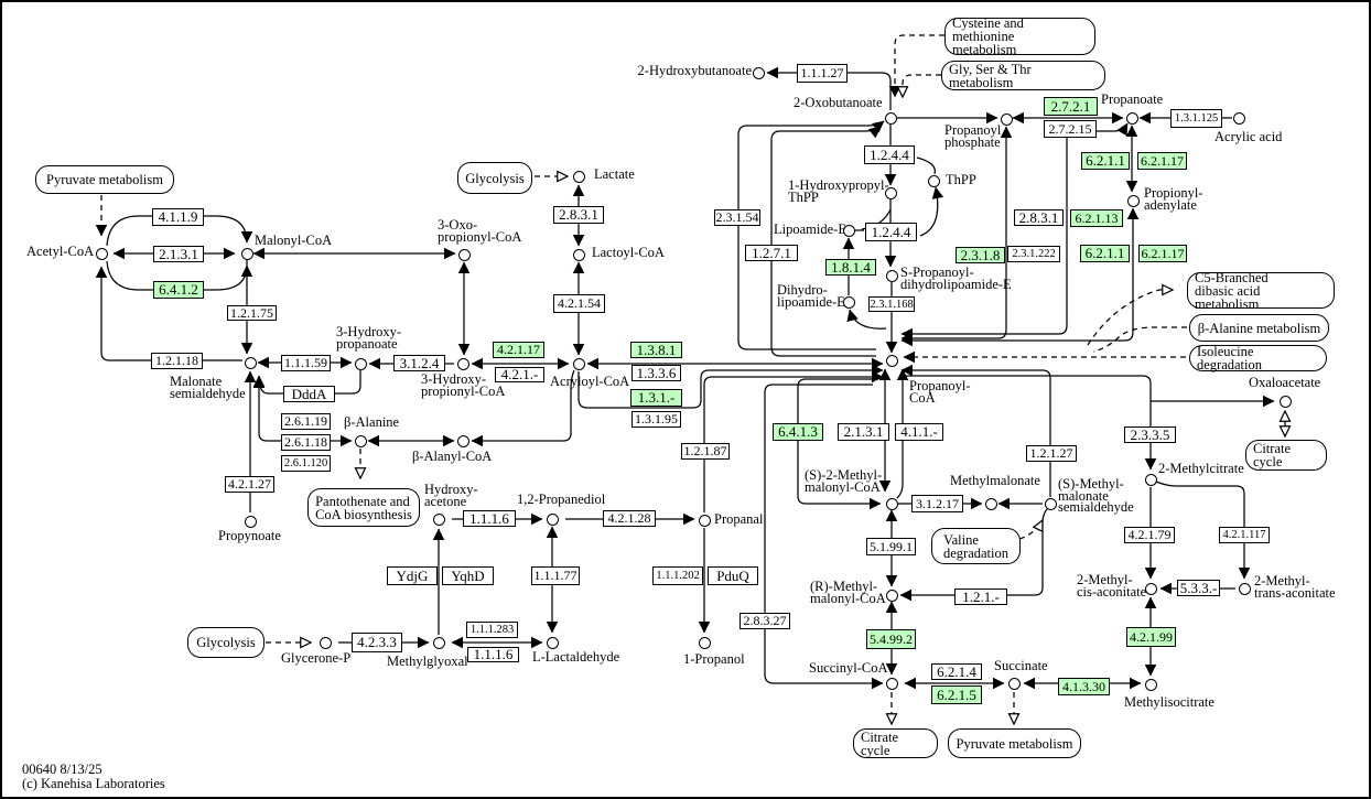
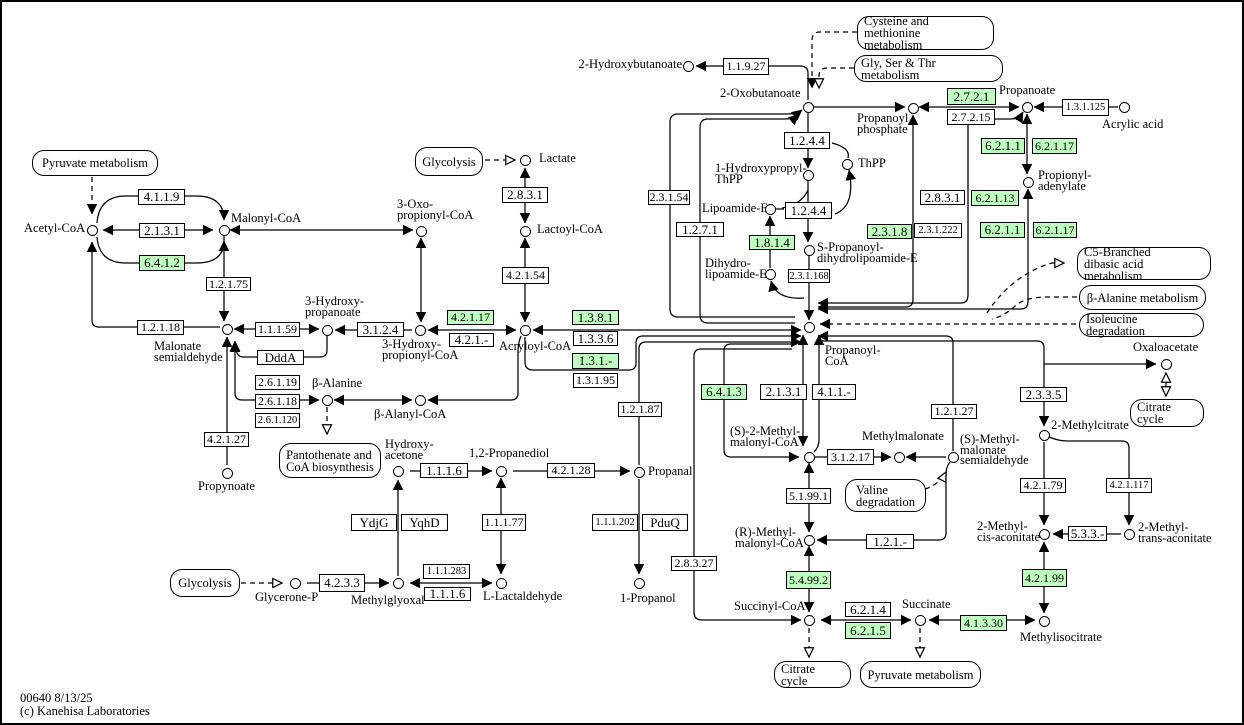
- 1.1.1.27
+ 1.1.9.27
  4.1.1.9
  2.1.3.1
  6.4.1.2
  1.2.1.75
  1.2.1.18
  1.1.1.59
  DddA
  3.1.2.4
  2.6.1.19
  2.6.1.18
  2.6.1.120
  4.2.1.27
  2.8.3.1
  4.2.1.54
  4.2.1.17
  4.2.1.-
  1.3.8.1
  1.3.3.6
  1.3.1.-
  1.3.1.95
  1.2.1.87
  2.3.1.54
  1.2.7.1
  1.2.4.4
  1.2.4.4
  1.8.1.4
  2.3.1.168
  2.3.1.8
  2.3.1.222
  2.8.3.1
  6.2.1.13
  2.7.2.1
  2.7.2.15
  1.3.1.125
  6.2.1.1
  6.2.1.17
  6.2.1.1
  6.2.1.17
  6.4.1.3
  2.1.3.1
  4.1.1.-
  1.2.1.27
  3.1.2.17
  5.1.99.1
  1.2.1.-
  5.4.99.2
  2.3.3.5
  4.2.1.79
  4.2.1.117
  5.3.3.-
  4.2.1.99
  4.1.3.30
  6.2.1.4
  6.2.1.5
  2.8.3.27
  YdjG
  YqhD
  1.1.1.6
  1.1.1.77
  4.2.1.28
  1.1.1.202
  PduQ
  4.2.3.3
  1.1.1.283
  1.1.1.6
  Pyruvate metabolism
  Glycolysis
  Cysteine and methionine
  metabolism
  Gly, Ser & Thr metabolism
  C5-Branched
  dibasic acid metabolism
  β-Alanine metabolism
  Isoleucine degradation
  Citrate cycle
  Valine
  degradation
  Pantothenate and
  CoA biosynthesis
  Glycolysis
  Citrate cycle
  Pyruvate metabolism
  2-Hydroxybutanoate
  2-Oxobutanoate
  Propanoyl
  phosphate
  Propanoate
  Acrylic acid
  Propionyl-
  adenylate
  ThPP
  1-Hydroxypropyl-
  ThPP
  Lipoamide-
  S-Propanoyl-
  dihydrolipoamide-E
  Dihydro-
  lipoamide-E
  Propanoyl-
  CoA
  Lactate
  Lactoyl-CoA
  Acetyl-CoA
  Malonyl-CoA
  3-Oxo-
  propionyl-CoA
  Malonate
  semialdehyde
  3-Hydroxy-
  propanoate
  3-Hydroxy-
  propionyl-CoA
  Acryloyl-CoA
  β-Alanine
  β-Alanyl-CoA
  Propynoate
  Hydroxy-
  acetone
  1,2-Propanediol
  Propanal
  Glycerone-P
  Methylglyoxal
  L-Lactaldehyde
  1-Propanol
  (S)-2-Methyl-
  malonyl-CoA
  Methylmalonate
  (S)-Methyl-
  malonate
  semialdehyde
  (R)-Methyl-
  malonyl-CoA
  Succinyl-CoA
  Succinate
  Oxaloacetate
  2-Methylcitrate
  2-Methyl-
  cis-aconitate
  2-Methyl-
  trans-aconitate
  Methylisocitrate
  00640 8/13/25
  (c) Kanehisa Laboratories
